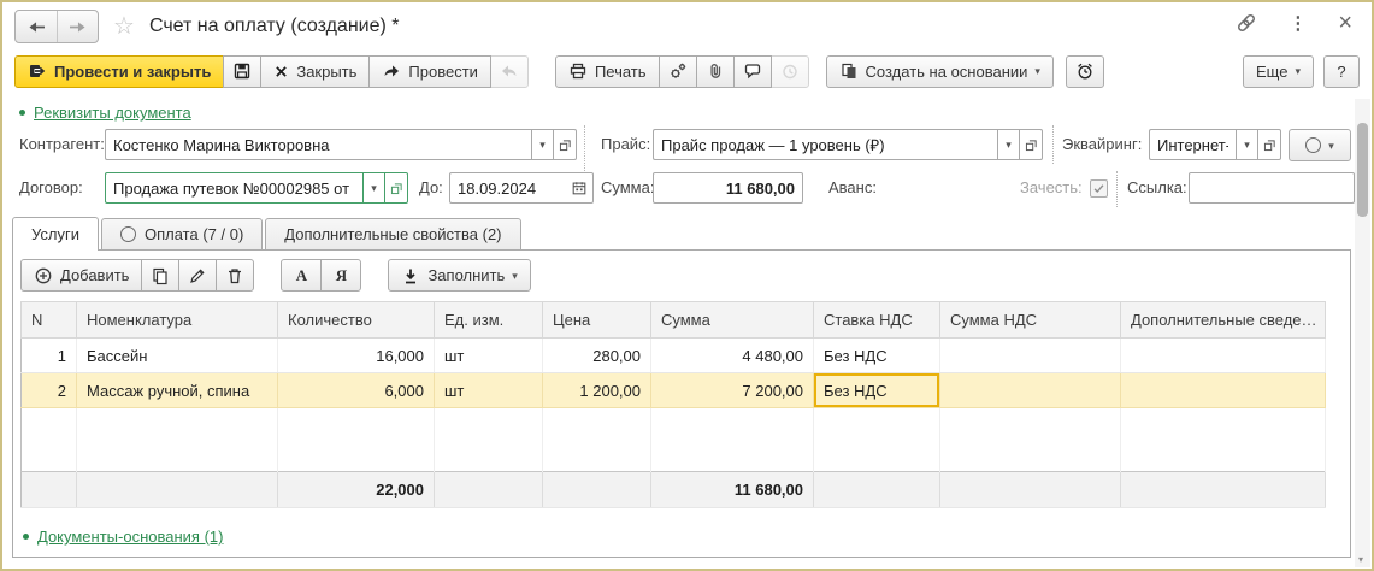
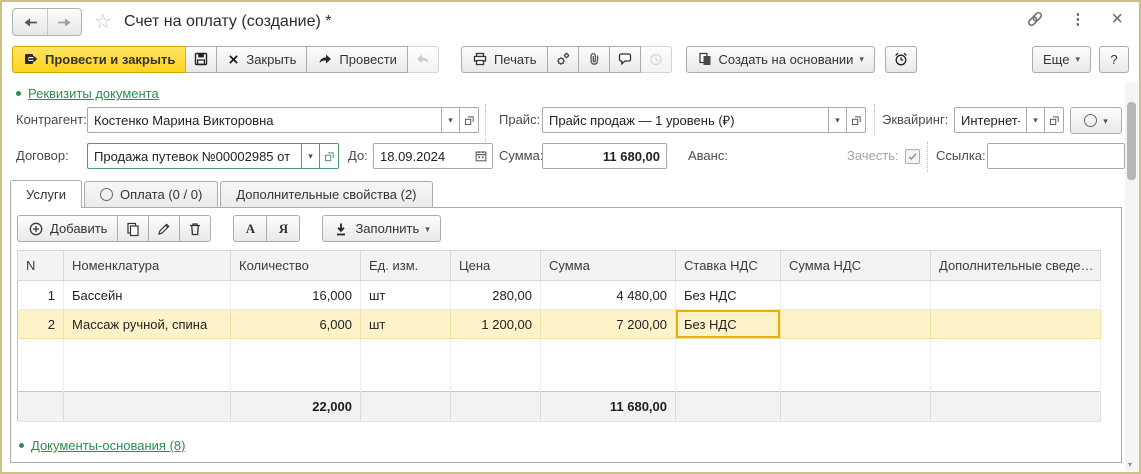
  ☆
  Счет на оплату (создание) *
  ⋮
  ×
  Провести и закрыть
  Закрыть
  Провести
  Печать
  Создать на основании
  ▾
  Еще
  ▾
  ?
  Реквизиты документа
  Контрагент:
  Костенко Марина Викторовна
  ▾
  Прайс:
  Прайс продаж — 1 уровень (₽)
  ▾
  Эквайринг:
  Интернет-
  ▾
  ▾
  Договор:
  Продажа путевок №00002985 от
  ▾
  До:
  18.09.2024
  Сумма
  11 680,00
  Аванс:
  Зачесть:
  Ссылка:
  Услуги
- Оплата (7 / 0)
+ Оплата (0 / 0)
  Дополнительные свойства (2)
  Добавить
  А
  Я
  Заполнить
  ▾
  N	Номенклатура	Количество	Ед. изм.	Цена	Сумма	Ставка НДС	Сумма НДС	Дополнительные сведе…
  1	Бассейн	16,000	шт	280,00	4 480,00	Без НДС
  2	Массаж ручной, спина	6,000	шт	1 200,00	7 200,00	Без НДС
  		22,000			11 680,00
- Документы-основания (1)
+ Документы-основания (8)
  ▾
